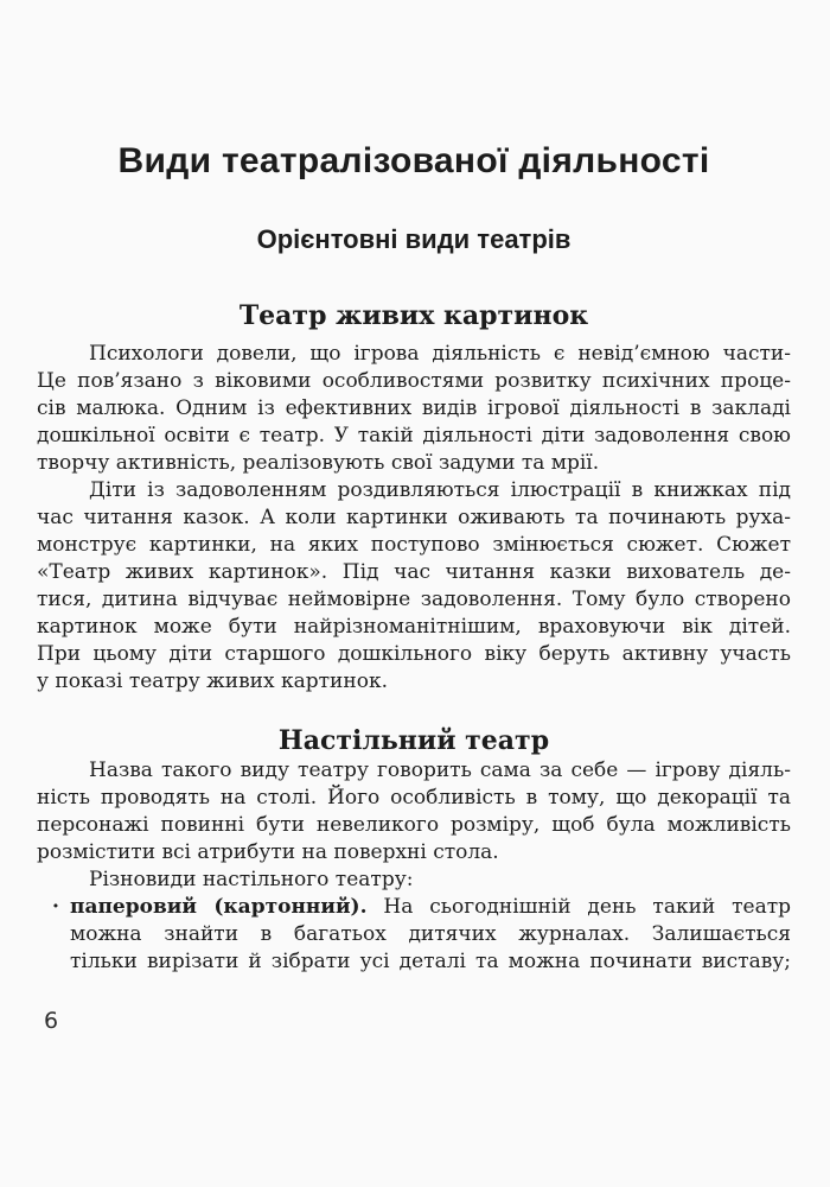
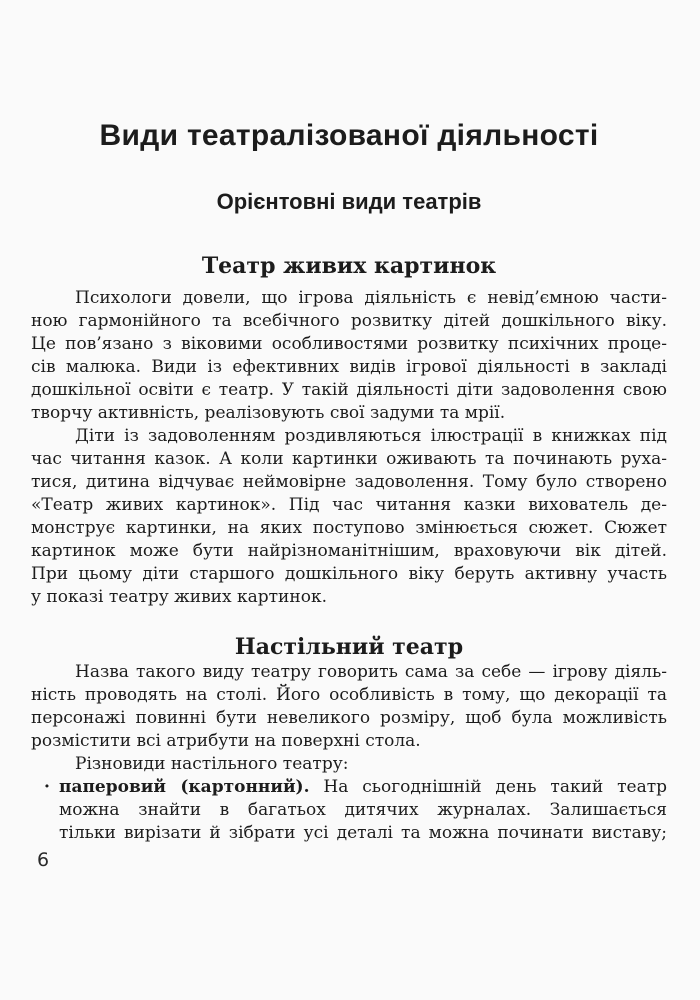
  Види театралізованої діяльності
  Орієнтовні види театрів
  Театр живих картинок
  Психологи довели, що ігрова діяльність є невід’ємною части-
+ ною гармонійного та всебічного розвитку дітей дошкільного віку.
  Це пов’язано з віковими особливостями розвитку психічних проце-
- сів малюка. Одним із ефективних видів ігрової діяльності в закладі
+ сів малюка. Види із ефективних видів ігрової діяльності в закладі
  дошкільної освіти є театр. У такій діяльності діти задоволення свою
  творчу активність, реалізовують свої задуми та мрії.
  Діти із задоволенням роздивляються ілюстрації в книжках під
  час читання казок. А коли картинки оживають та починають руха-
- монструє картинки, на яких поступово змінюється сюжет. Сюжет
+ тися, дитина відчуває неймовірне задоволення. Тому було створено
  «Театр живих картинок». Під час читання казки вихователь де-
- тися, дитина відчуває неймовірне задоволення. Тому було створено
+ монструє картинки, на яких поступово змінюється сюжет. Сюжет
  картинок може бути найрізноманітнішим, враховуючи вік дітей.
  При цьому діти старшого дошкільного віку беруть активну участь
  у показі театру живих картинок.
  Настільний театр
  Назва такого виду театру говорить сама за себе — ігрову діяль-
  ність проводять на столі. Його особливість в тому, що декорації та
  персонажі повинні бути невеликого розміру, щоб була можливість
  розмістити всі атрибути на поверхні стола.
  Різновиди настільного театру:
  ·
  паперовий (картонний). На сьогоднішній день такий театр
  можна знайти в багатьох дитячих журналах. Залишається
  тільки вирізати й зібрати усі деталі та можна починати виставу;
  6
